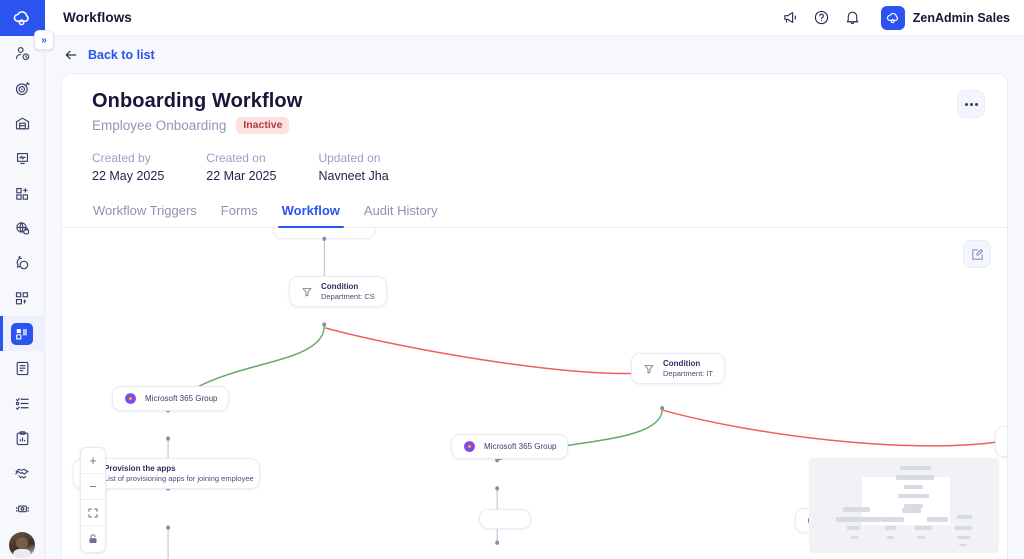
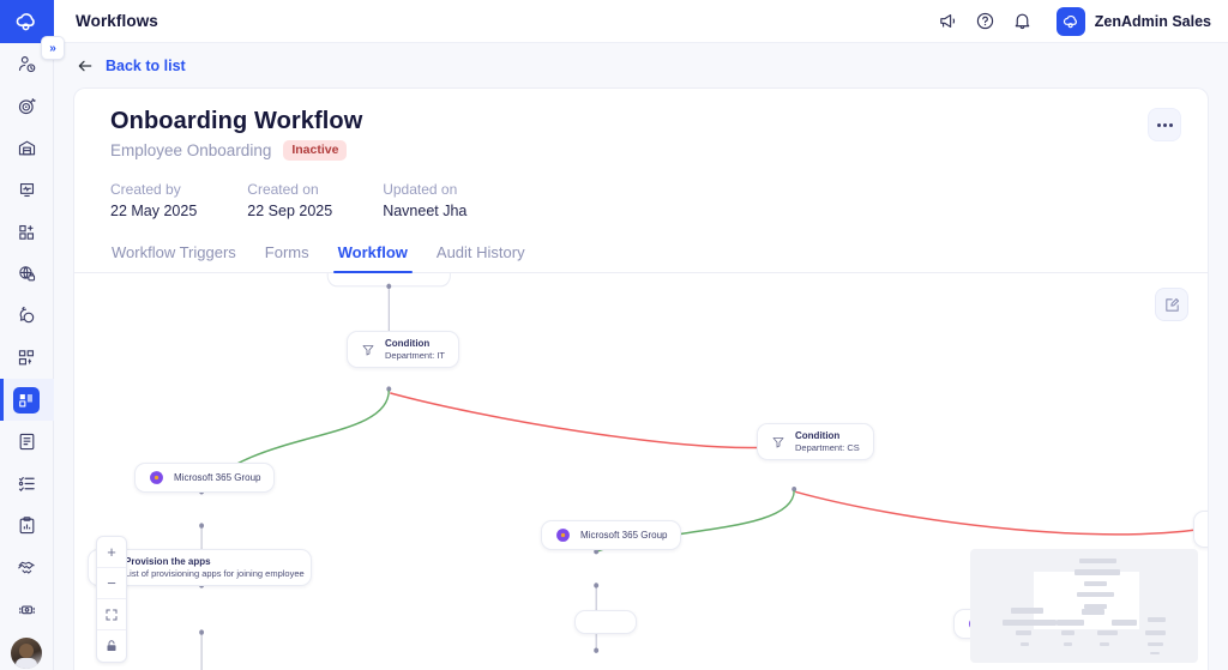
  »
  Workflows
  ZenAdmin Sales
  Back to list
  Onboarding Workflow
  Employee Onboarding
  Inactive
  Created by
  22 May 2025
  Created on
- 22 Mar 2025
+ 22 Sep 2025
  Updated on
  Navneet Jha
  Workflow Triggers
  Forms
  Workflow
  Audit History
  Condition
- Department: CS
+ Department: IT
  Microsoft 365 Group
  Provision the apps
  List of provisioning apps for joining employee
  Condition
- Department: IT
+ Department: CS
  Microsoft 365 Group
  +
  −
